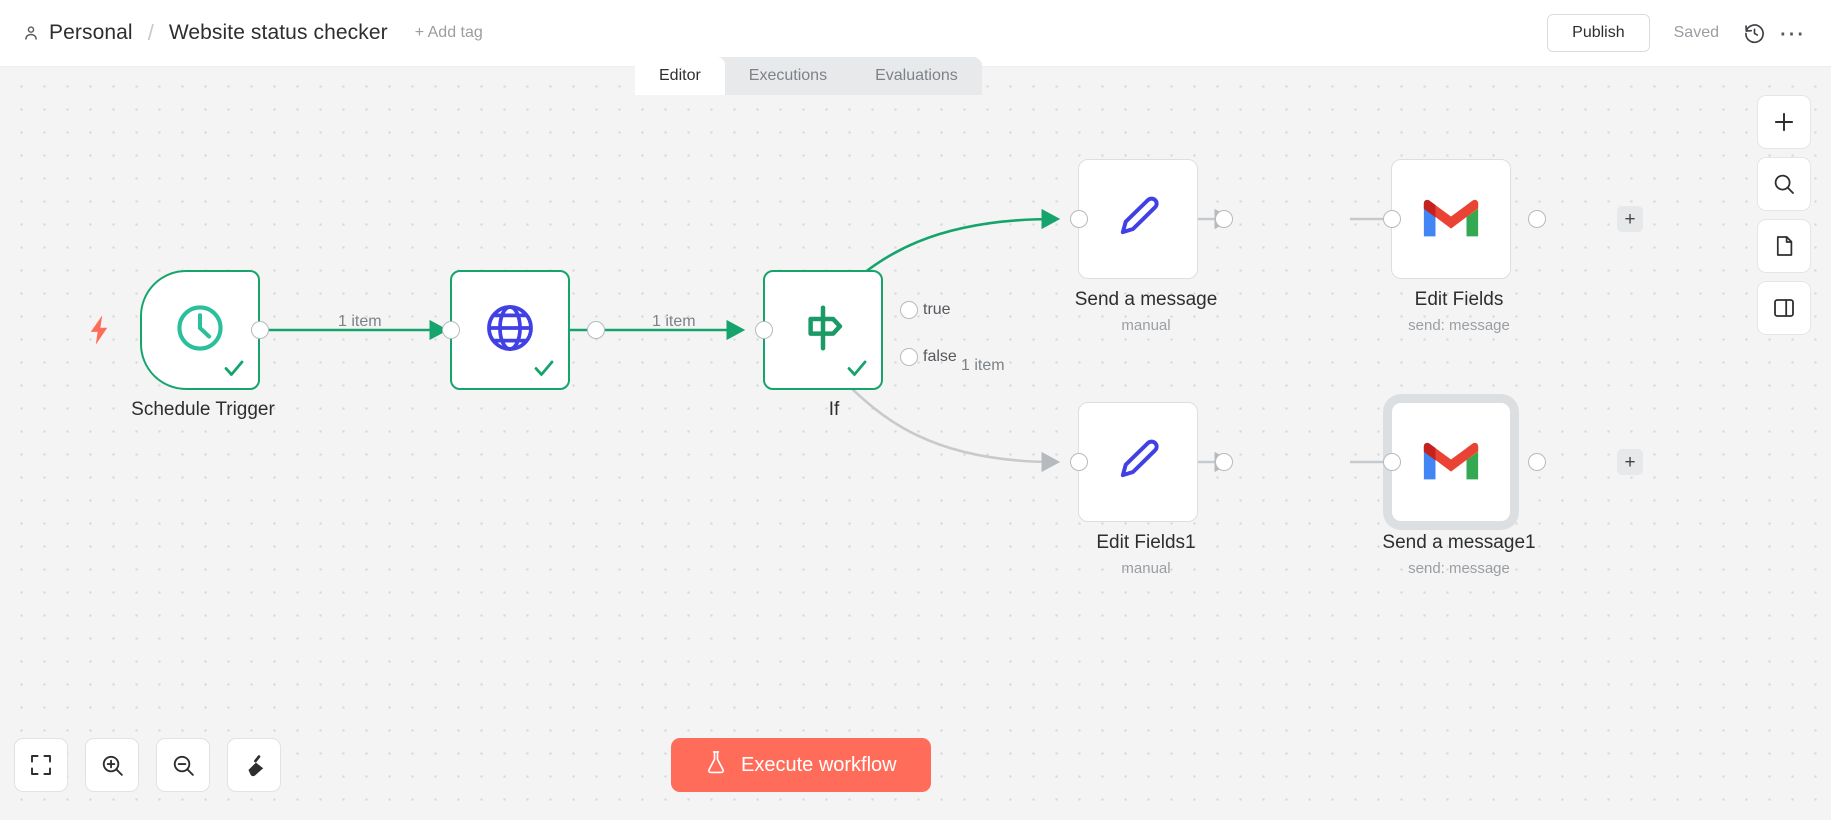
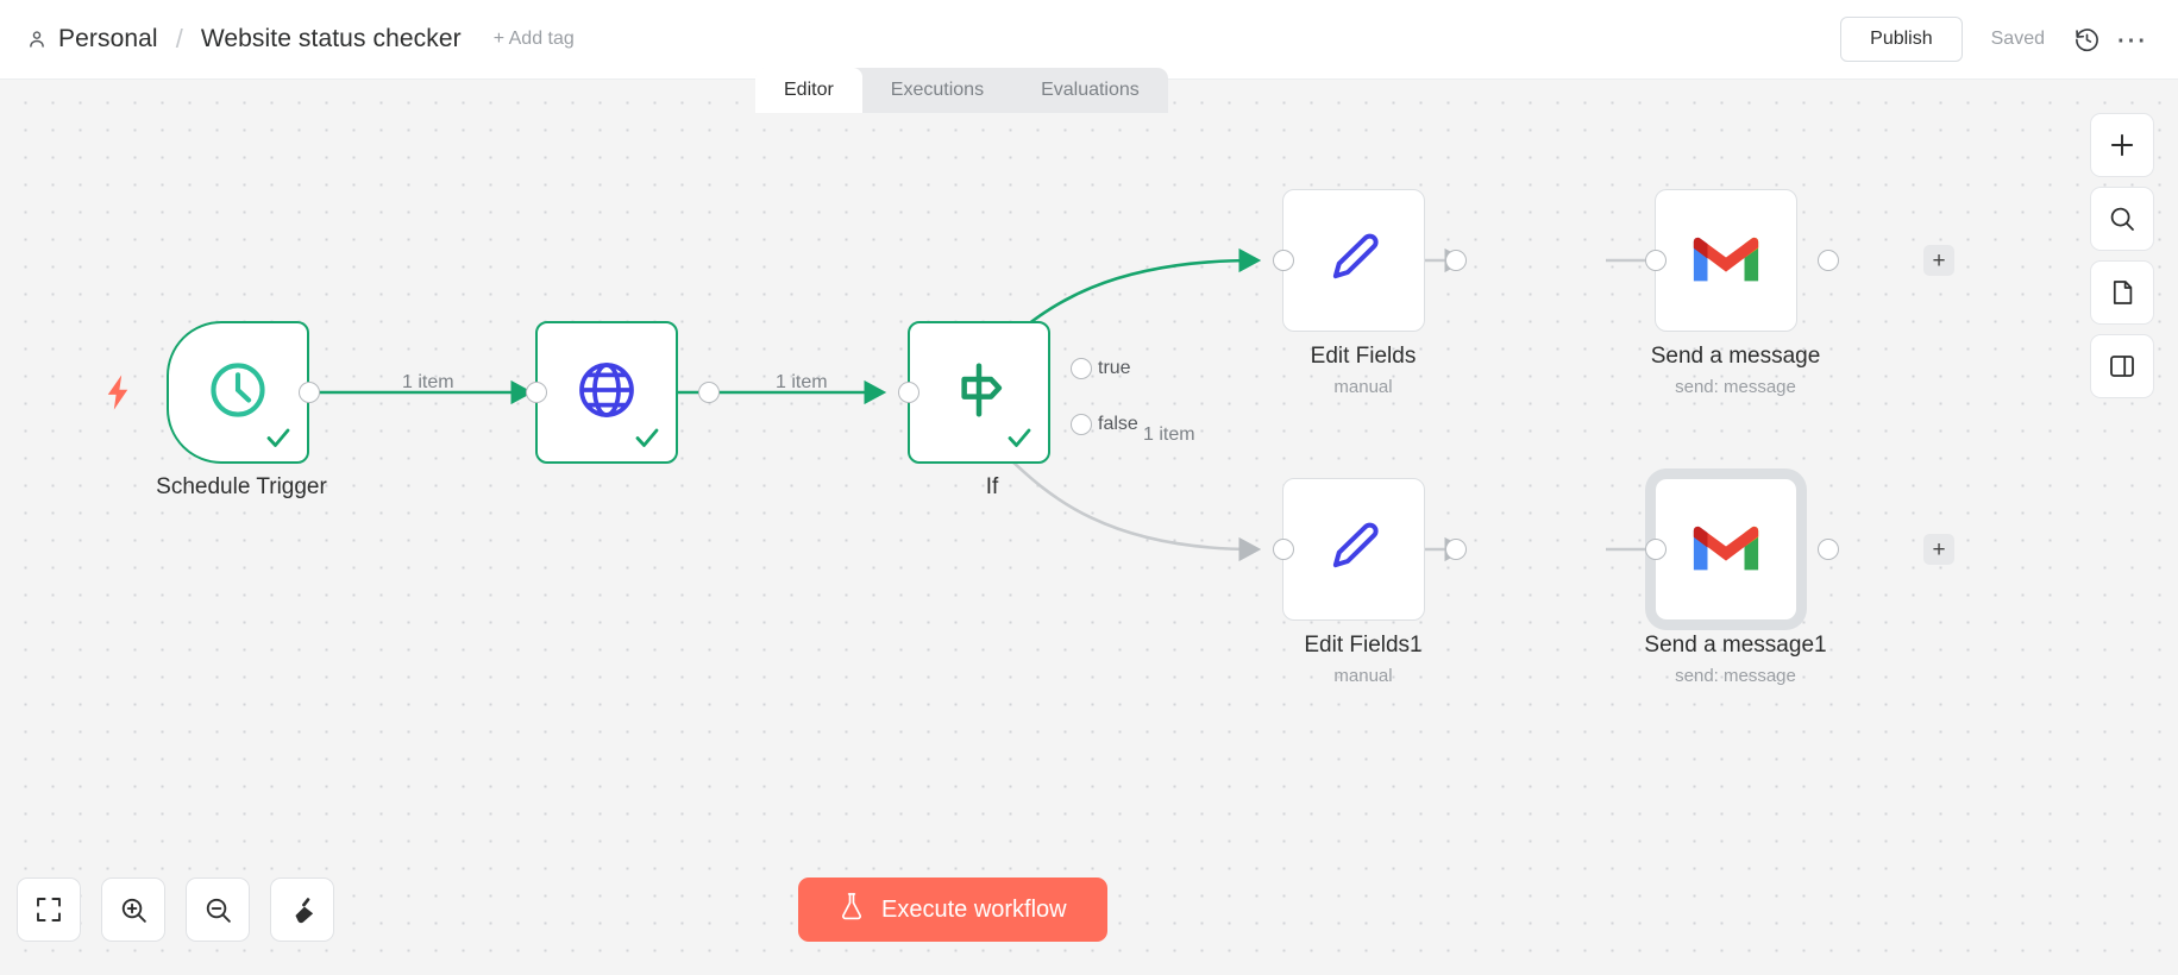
  Personal
  /
  Website status checker
  + Add tag
  Publish
  Saved
  ⋯
  Editor
  Executions
  Evaluations
  Schedule Trigger
  true
  false
  If
- Send a message
+ Edit Fields
  manual
  +
- Edit Fields
+ Send a message
  send: message
  Edit Fields1
  manual
  +
  Send a message1
  send: message
  1 item
  1 item
  1 item
  Execute workflow
